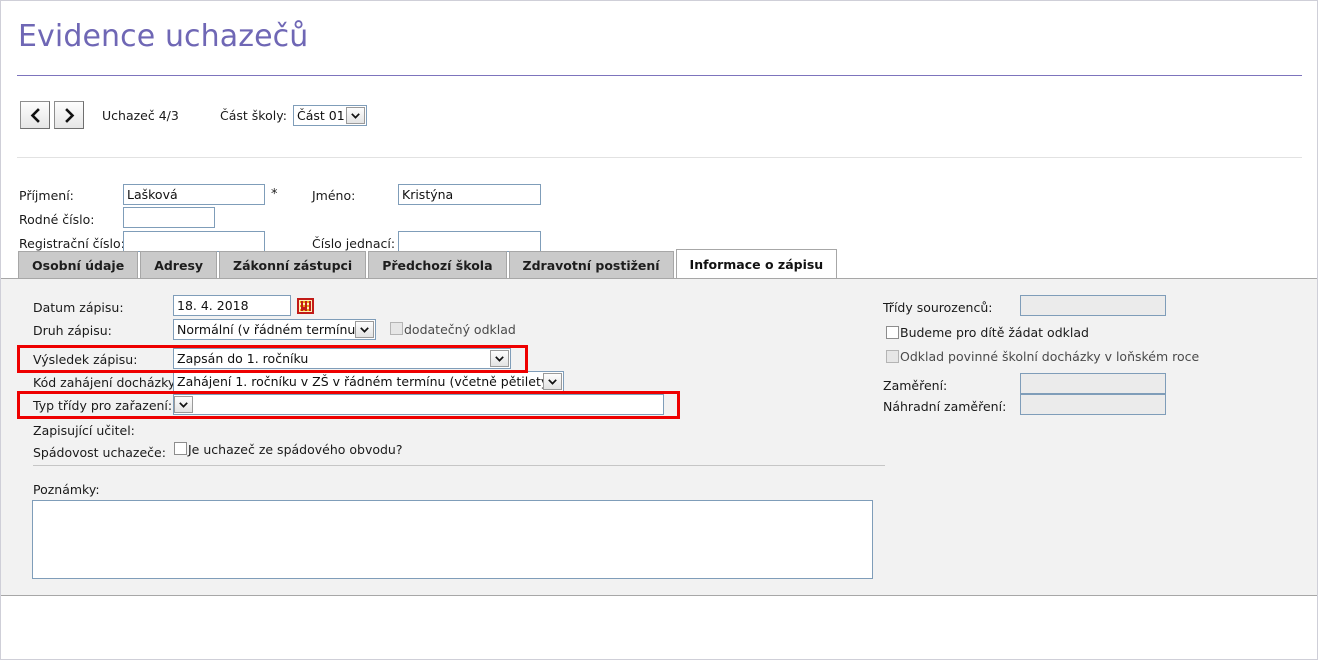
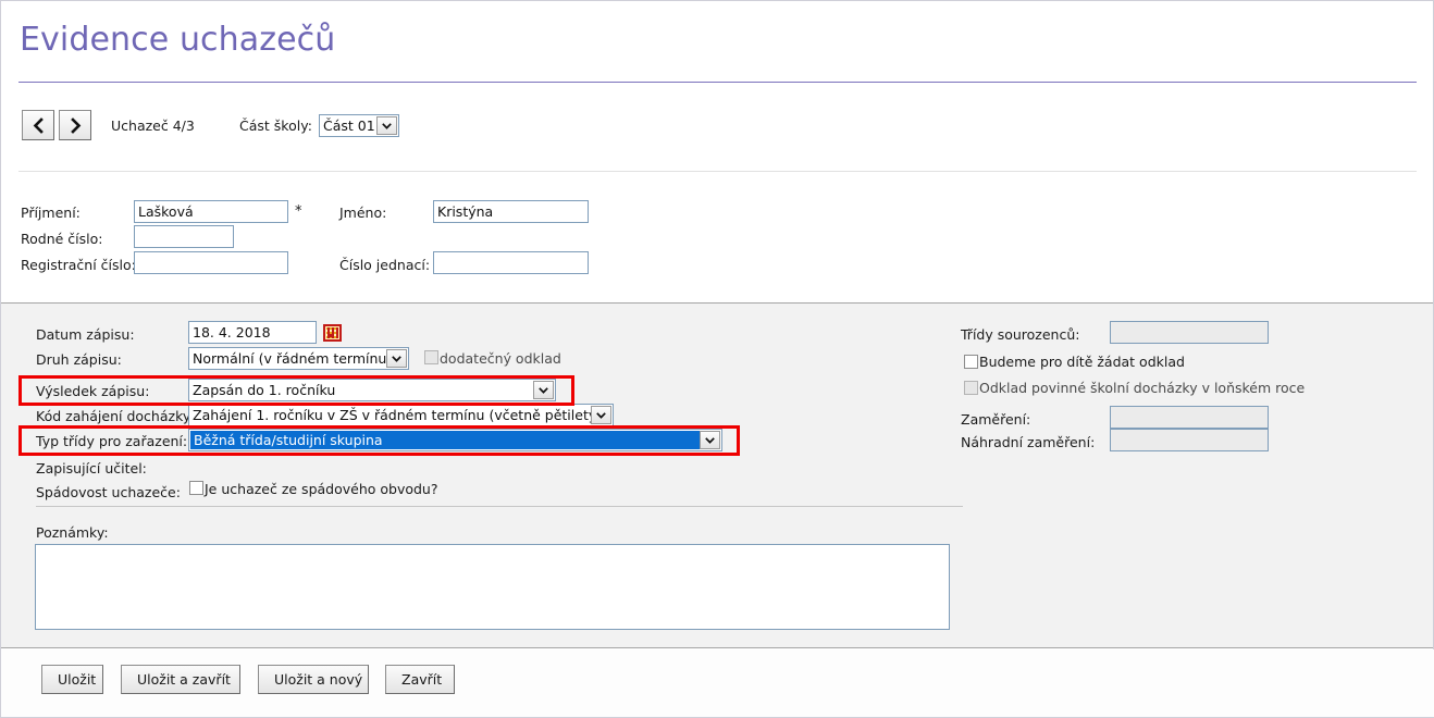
  Evidence uchazečů
  Uchazeč 4/3
  Část školy:
  Část 01
  Příjmení:
  Lašková
  *
  Jméno:
  Kristýna
  Rodné číslo:
  Registrační číslo
  Číslo jednací:
- Osobní údaje
- Adresy
- Zákonní zástupci
- Předchozí škola
- Zdravotní postižení
- Informace o zápisu
  Datum zápisu:
  18. 4. 2018
  Druh zápisu:
  Normální (v řádném termínu
  dodatečný odklad
  Výsledek zápisu:
  Zapsán do 1. ročníku
  Kód zahájení docházky
  Zahájení 1. ročníku v ZŠ v řádném termínu (včetně pětilet
  Typ třídy pro zařazení:
+ Běžná třída/studijní skupina
  Zapisující učitel:
  Spádovost uchazeče:
  Je uchazeč ze spádového obvodu?
  Třídy sourozenců:
  Budeme pro dítě žádat odklad
  Odklad povinné školní docházky v loňském roce
  Zaměření:
  Náhradní zaměření:
  Poznámky:
+ Uložit
+ Uložit a zavřít
+ Uložit a nový
+ Zavřít
